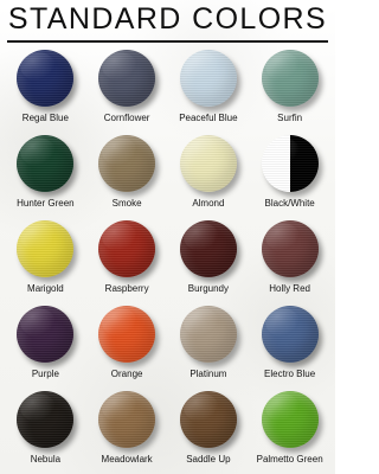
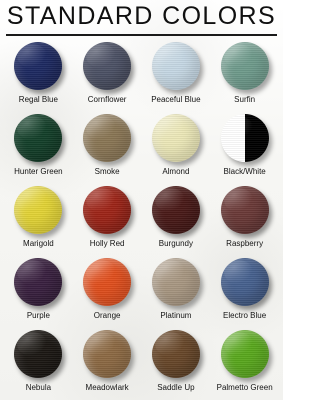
  STANDARD COLORS
  Regal Blue
  Cornflower
  Peaceful Blue
  Surfin
  Hunter Green
  Smoke
  Almond
  Black/White
  Marigold
- Raspberry
+ Holly Red
  Burgundy
- Holly Red
+ Raspberry
  Purple
  Orange
  Platinum
  Electro Blue
  Nebula
  Meadowlark
  Saddle Up
  Palmetto Green
